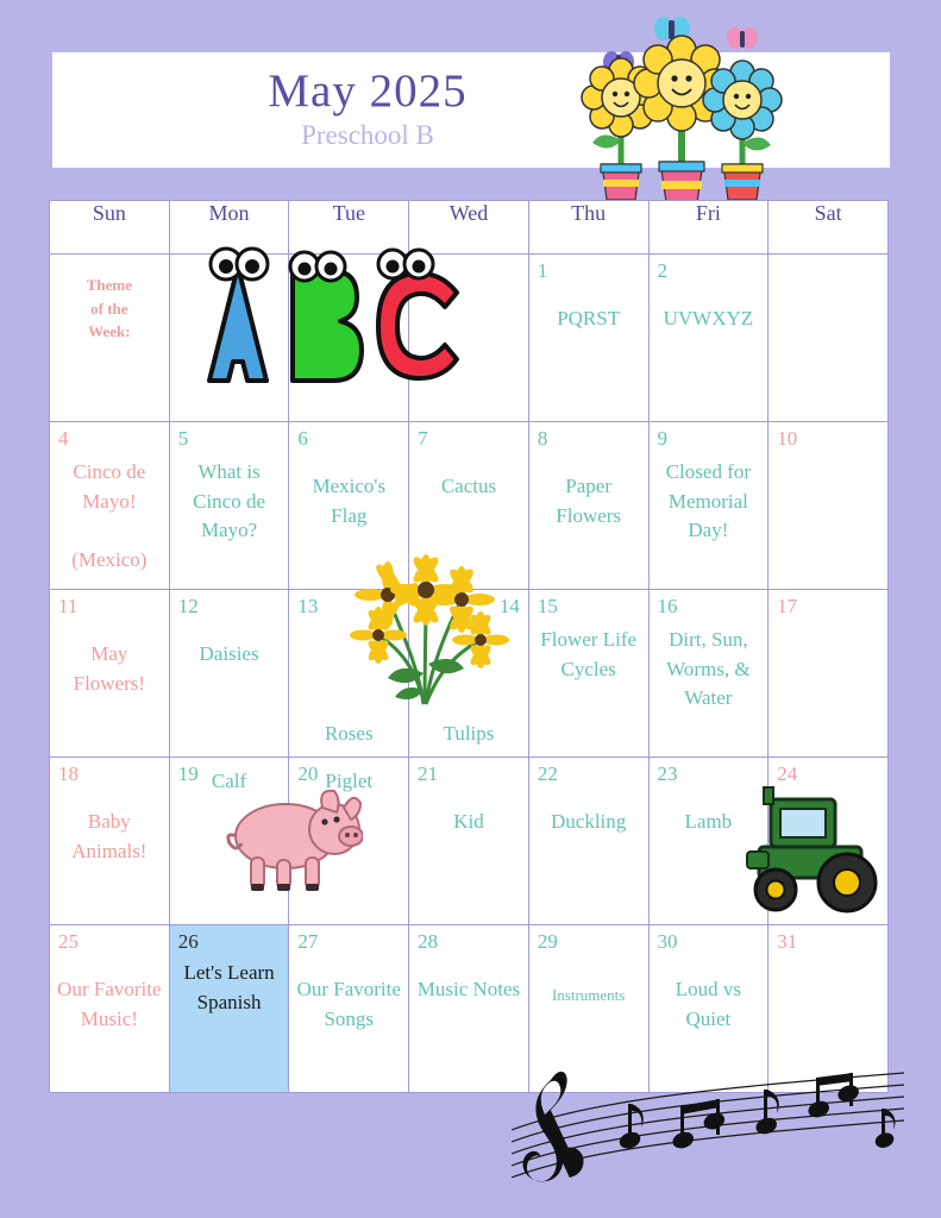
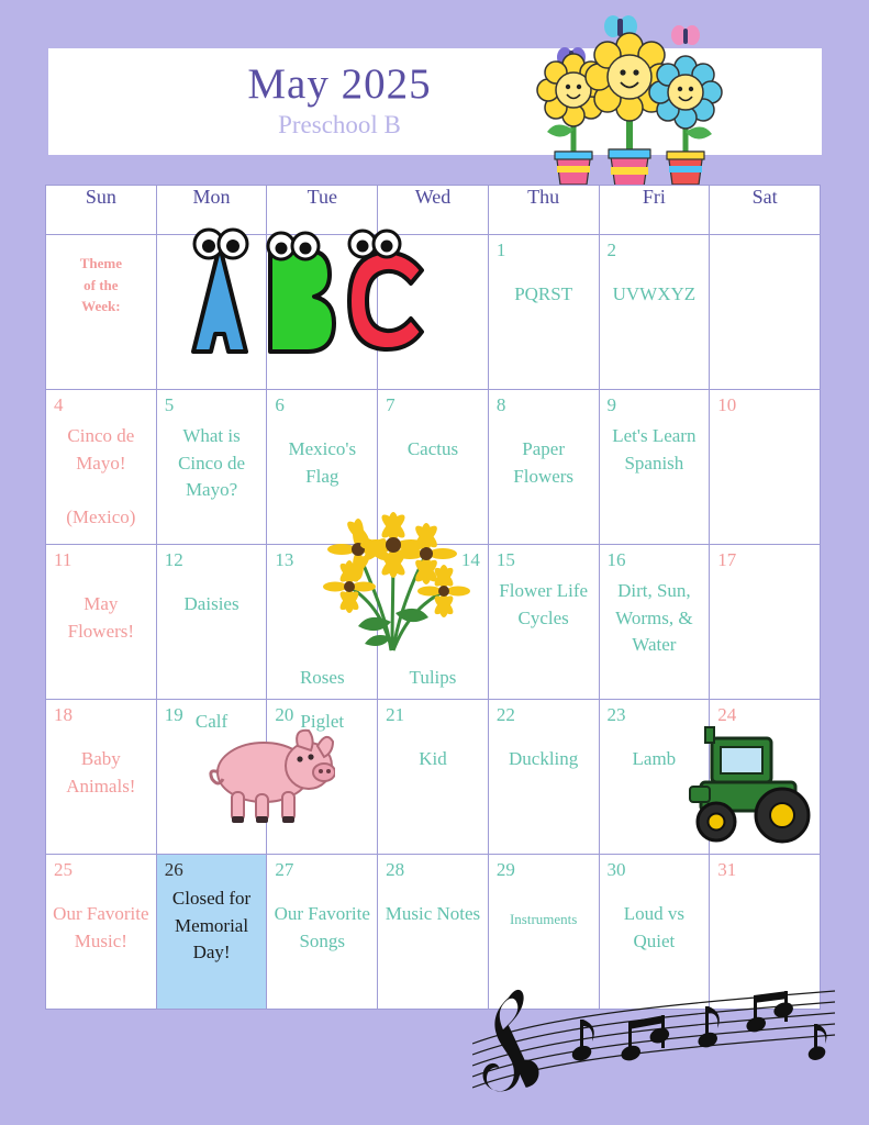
  May 2025
  Preschool B
  Sun	Mon	Tue	Wed	Thu	Fri	Sat
  Theme of the Week:				1 PQRST	2 UVWXYZ
- 4 Cinco de Mayo! (Mexico)	5 What is Cinco de Mayo?	6 Mexico's Flag	7 Cactus	8 Paper Flowers	9 Closed for Memorial Day!	10
+ 4 Cinco de Mayo! (Mexico)	5 What is Cinco de Mayo?	6 Mexico's Flag	7 Cactus	8 Paper Flowers	9 Let's Learn Spanish	10
  11 May Flowers!	12 Daisies	13 Roses	14 Tulips	15 Flower Life Cycles	16 Dirt, Sun, Worms, & Water	17
  18 Baby Animals!	19 Calf	20 Piglet	21 Kid	22 Duckling	23 Lamb	24
- 25 Our Favorite Music!	26 Let's Learn Spanish	27 Our Favorite Songs	28 Music Notes	29 Instruments	30 Loud vs Quiet	31
+ 25 Our Favorite Music!	26 Closed for Memorial Day!	27 Our Favorite Songs	28 Music Notes	29 Instruments	30 Loud vs Quiet	31
